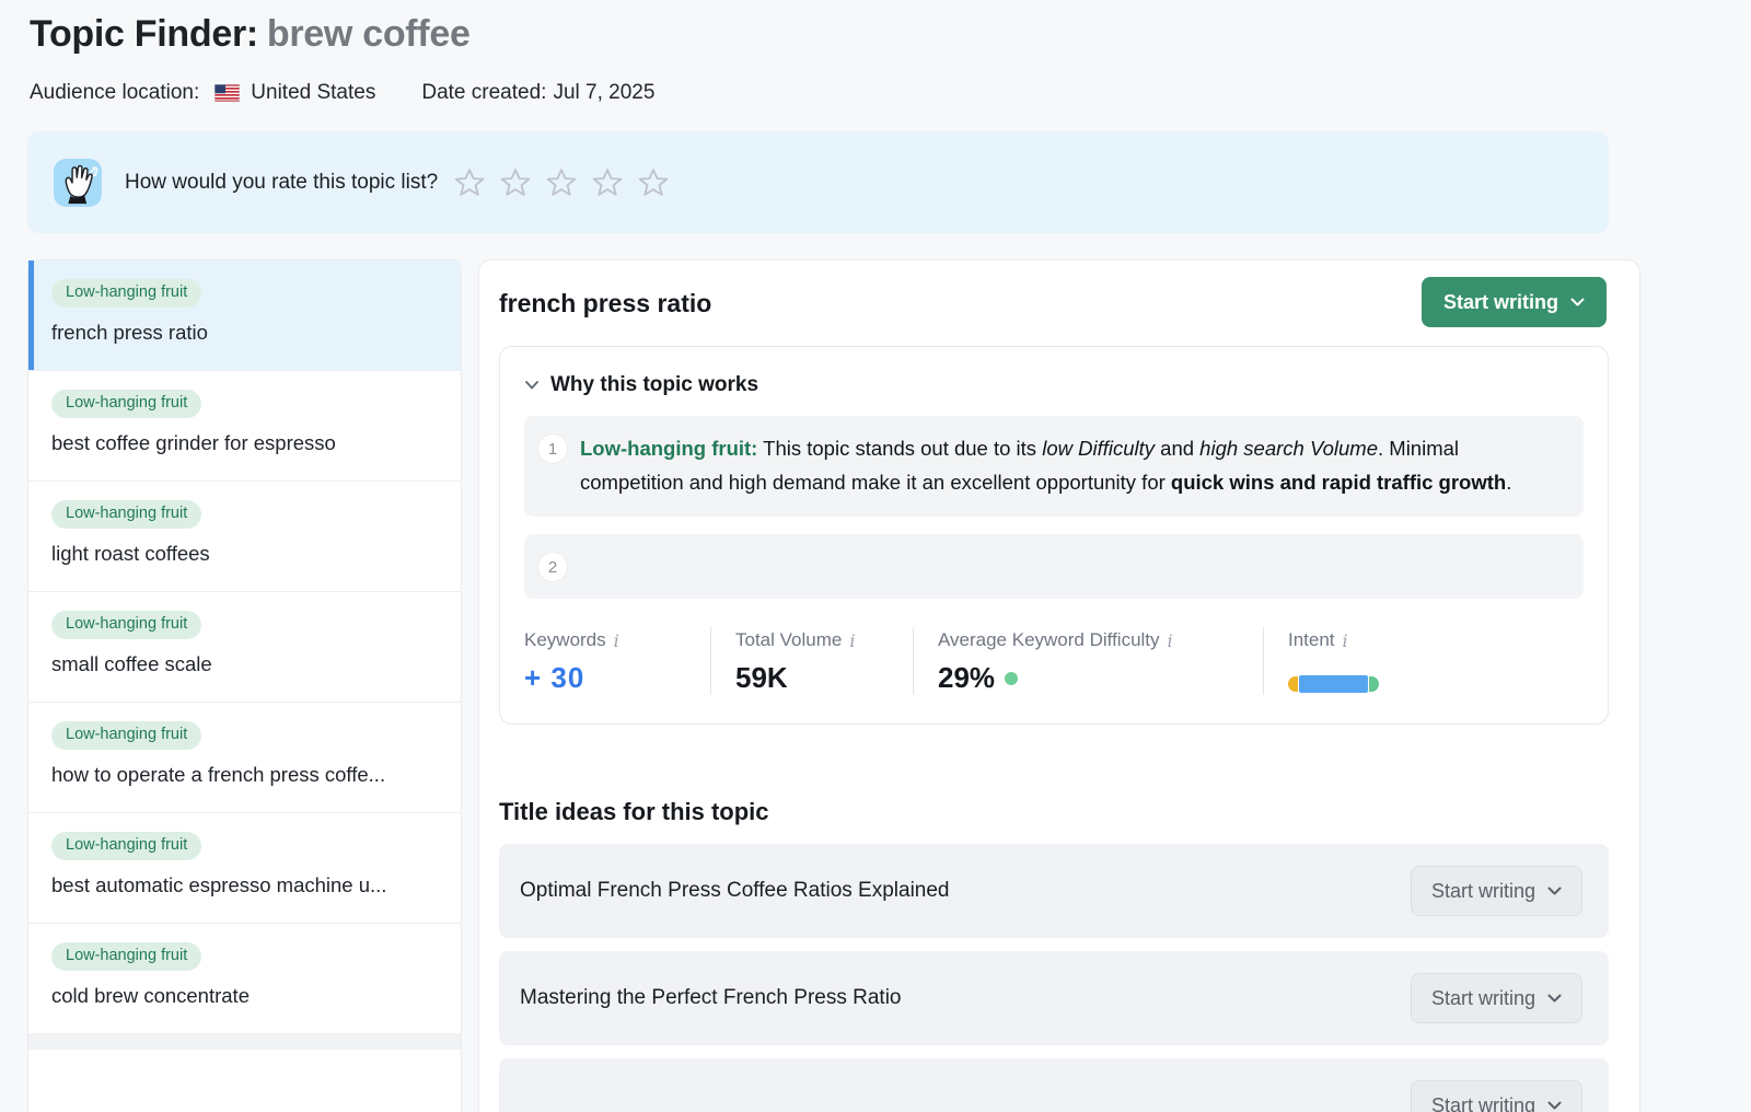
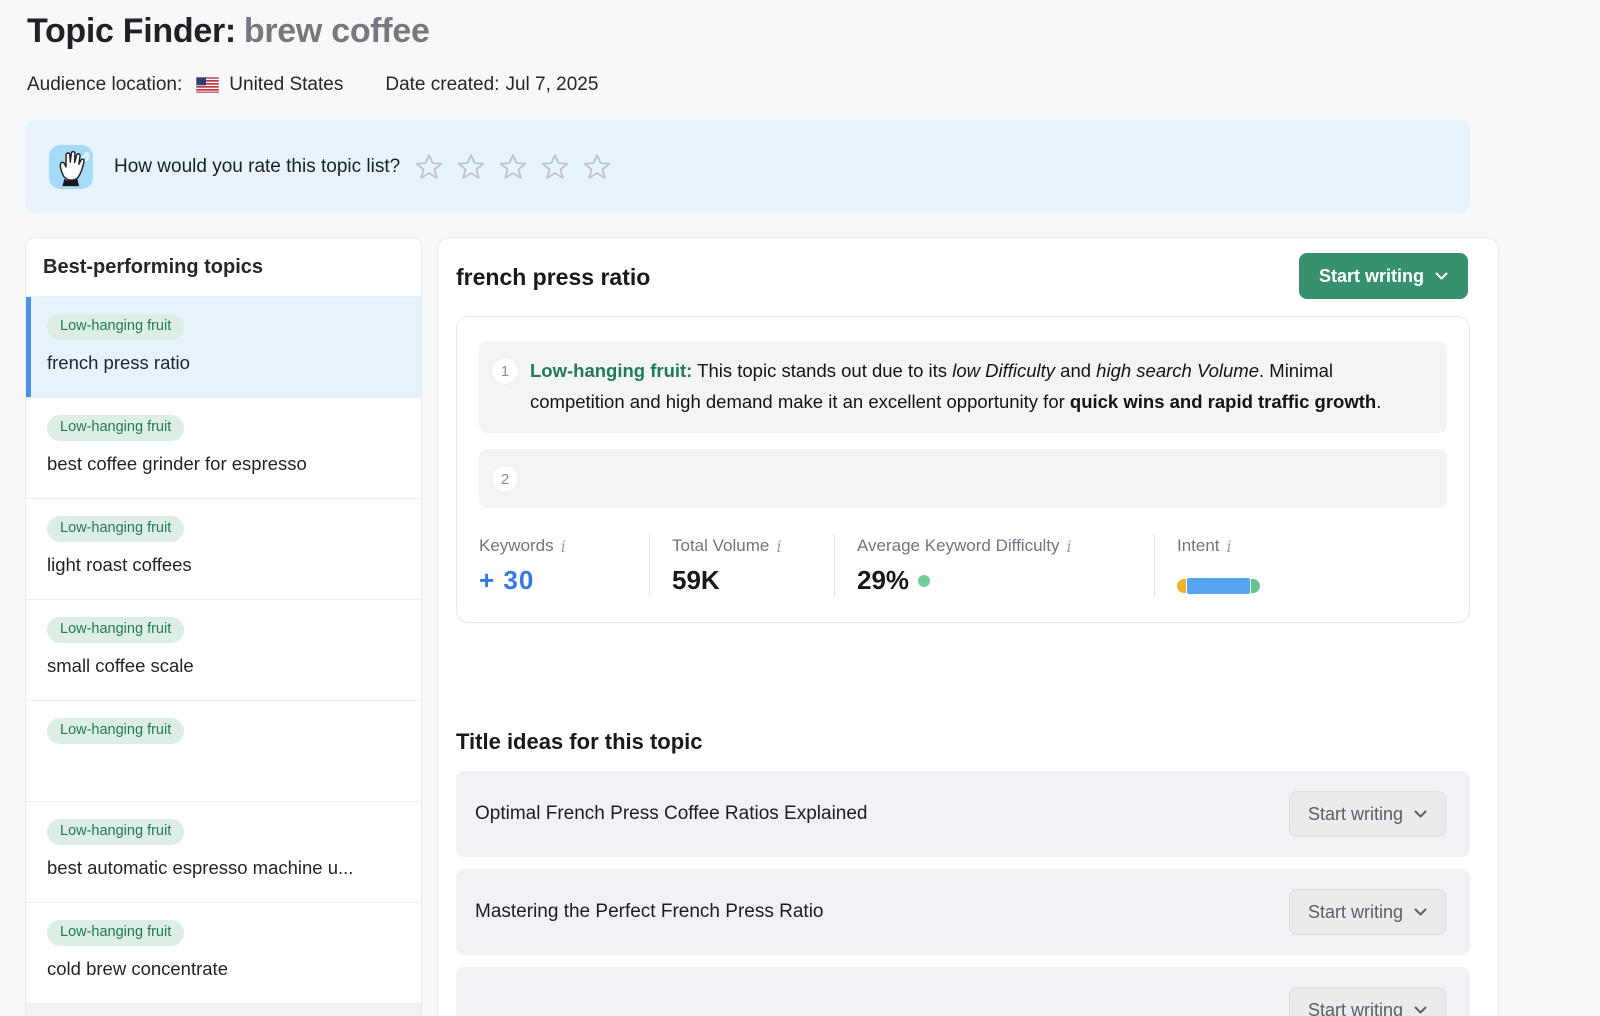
  Topic Finder: brew coffee
  Audience location:
  United States
  Date created:
  Jul 7, 2025
  How would you rate this topic list?
+ Best-performing topics
  Low-hanging fruit
  french press ratio
  Low-hanging fruit
  best coffee grinder for espresso
  Low-hanging fruit
  light roast coffees
  Low-hanging fruit
  small coffee scale
  Low-hanging fruit
- how to operate a french press coffe...
  Low-hanging fruit
  best automatic espresso machine u...
  Low-hanging fruit
  cold brew concentrate
  french press ratio
  Start writing
- Why this topic works
  1
  Low-hanging fruit: This topic stands out due to its low Difficulty and high search Volume. Minimal competition and high demand make it an excellent opportunity for quick wins and rapid traffic growth.
  2
  Keywords
  i
  + 30
  Total Volume
  i
  59K
  Average Keyword Difficulty
  i
  29%
  Intent
  i
  Title ideas for this topic
  Optimal French Press Coffee Ratios Explained
  Start writing
  Mastering the Perfect French Press Ratio
  Start writing
  Start writing
